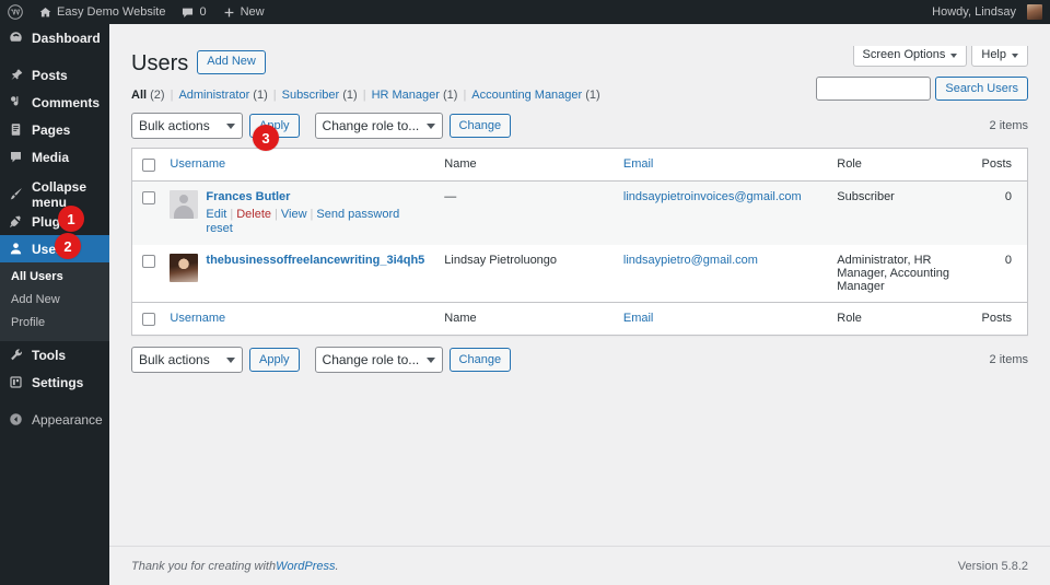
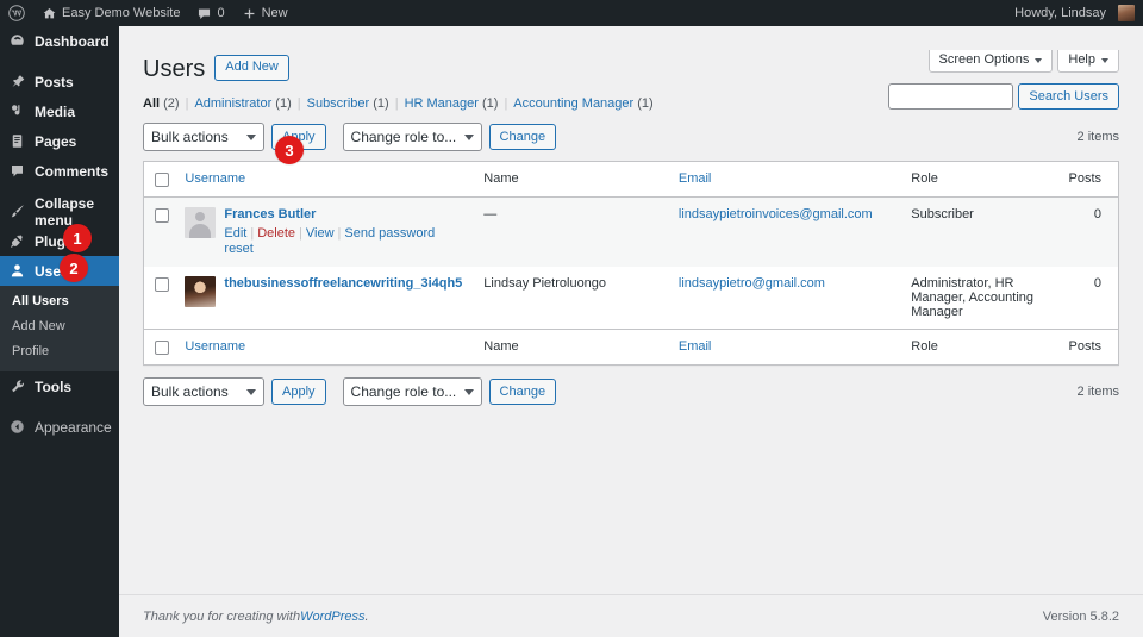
  Easy Demo Website
  0
  New
  Howdy, Lindsay
  Dashboard
  Posts
- Comments
+ Media
  Pages
- Media
+ Comments
  Collapse menu
  All Users
  Add New
  Profile
  Tools
- Settings
  Appearance
  1
  2
  3
  Screen Options
  Help
  Users
  Add New
  All (2)
  Administrator (1)
  |
  Subscriber (1)
  |
  HR Manager (1)
  Accounting Manager (1)
  Search Users
  Bulk actions
  Change role to...
  Change
  2 items
  	Username	Name	Email	Role	Posts
  	Frances Butler Edit | Delete | View | Send password reset	—	lindsaypietroinvoices@gmail.com	Subscriber	0
  	thebusinessoffreelancewriting_3i4qh5	Lindsay Pietroluongo	lindsaypietro@gmail.com	Administrator, HR Manager, Accounting Manager	0
  	Username	Name	Email	Role	Posts
  Bulk actions
  Apply
  Change role to...
  Change
  2 items
  Thank you for creating with
  WordPress
  .
  Version 5.8.2
